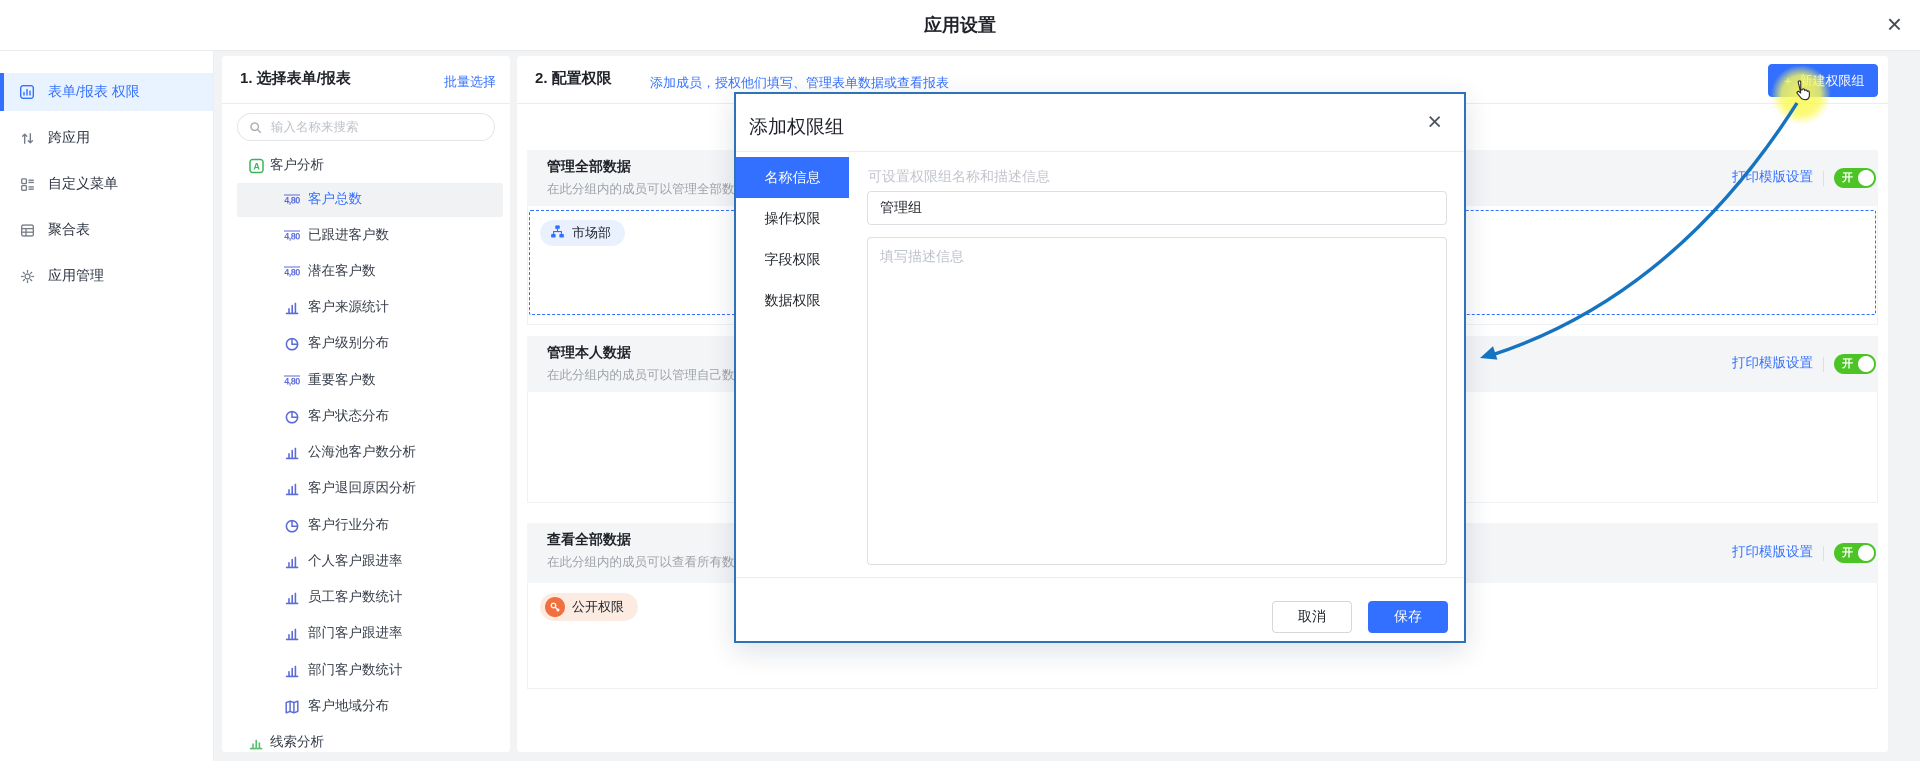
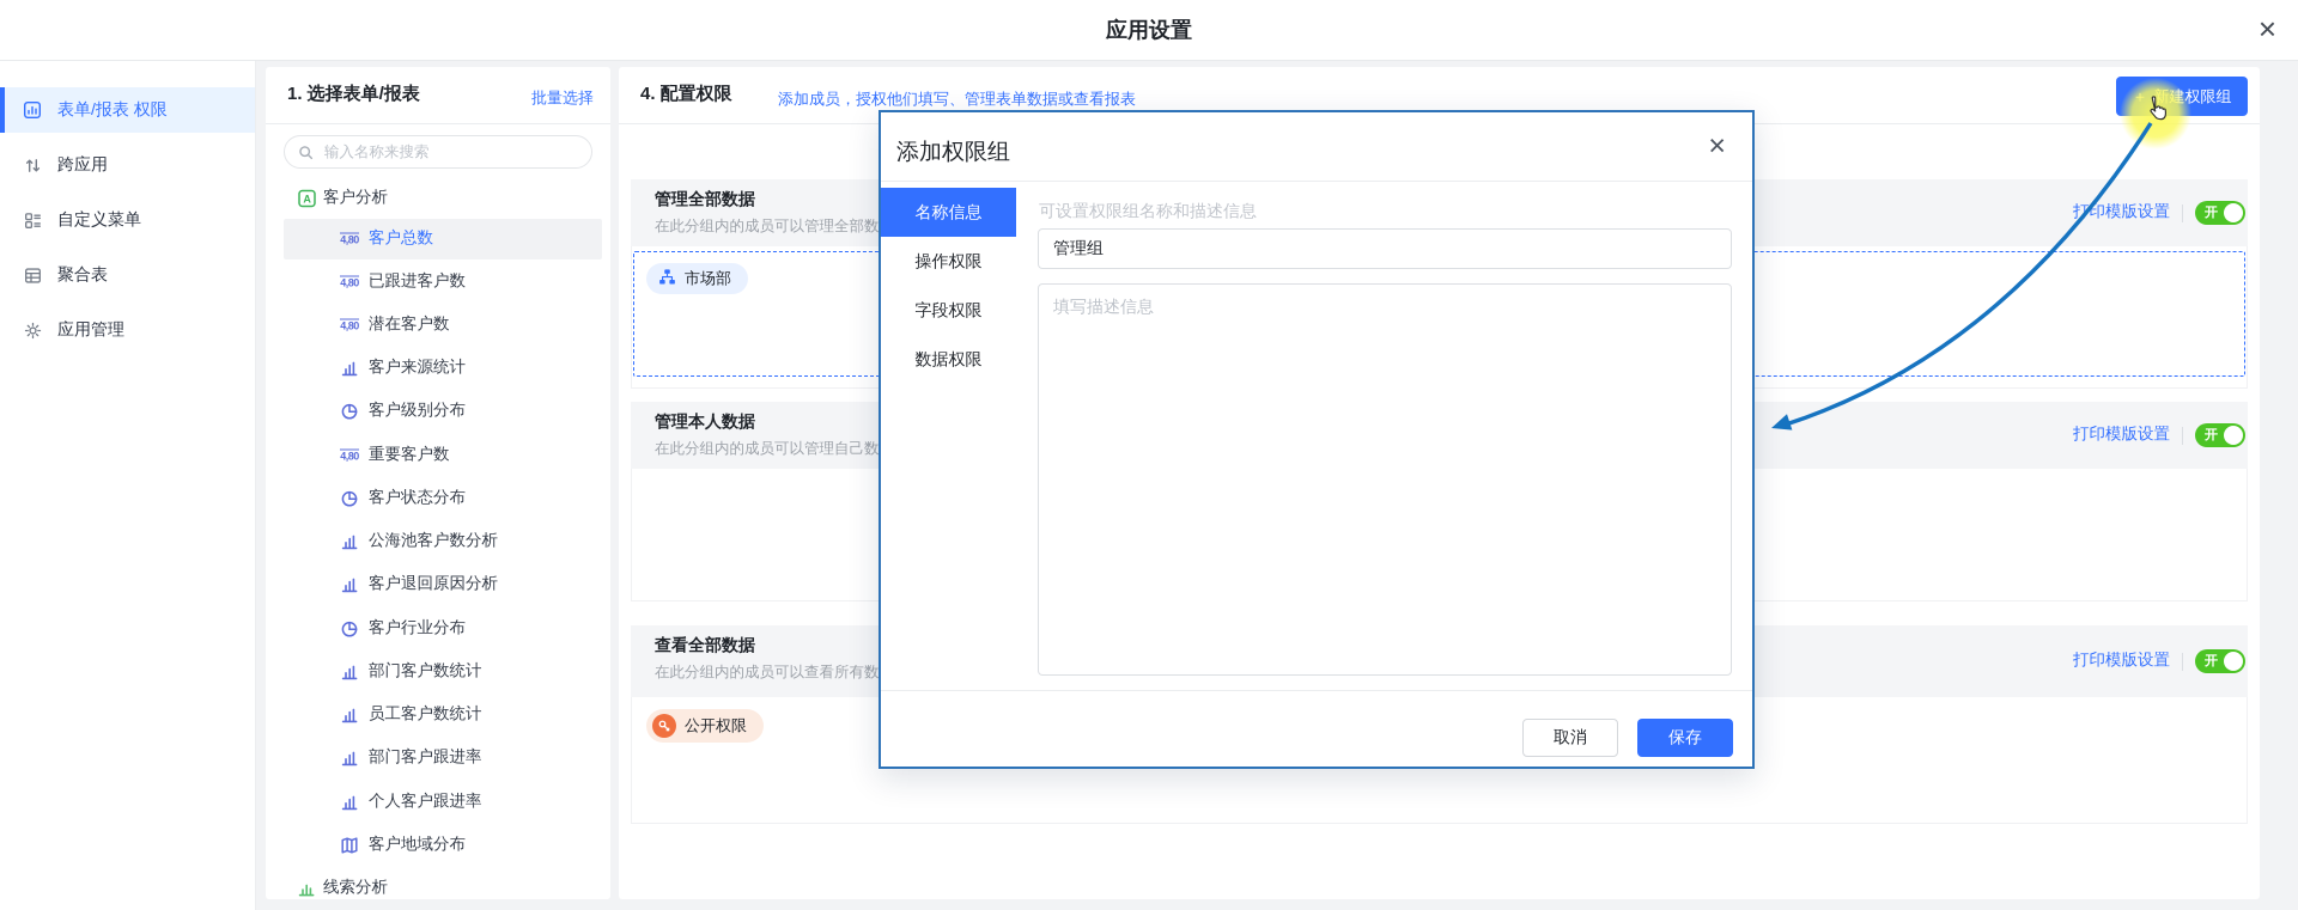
  应用设置
  ×
  表单/报表 权限
  跨应用
  自定义菜单
  聚合表
  应用管理
  1. 选择表单/报表
  批量选择
  输入名称来搜索
  A
  客户分析
  4,80
  客户总数
  4,80
  已跟进客户数
  4,80
  潜在客户数
  客户来源统计
  客户级别分布
  4,80
  重要客户数
  客户状态分布
  公海池客户数分析
  客户退回原因分析
  客户行业分布
- 个人客户跟进率
+ 部门客户数统计
  员工客户数统计
  部门客户跟进率
- 部门客户数统计
+ 个人客户跟进率
  客户地域分布
  线索分析
- 2. 配置权限
+ 4. 配置权限
  添加成员，授权他们填写、管理表单数据或查看报表
  管理全部数据
  在此分组内的成员可以管理全部数
  打印模版设置
  开
  市场部
  管理本人数据
  在此分组内的成员可以管理自己数
  打印模版设置
  开
  查看全部数据
  在此分组内的成员可以查看所有数
  打印模版设置
  开
  公开权限
  添加权限组
  ×
  名称信息
  操作权限
  字段权限
  数据权限
  可设置权限组名称和描述信息
  管理组
  填写描述信息
  取消
  保存
